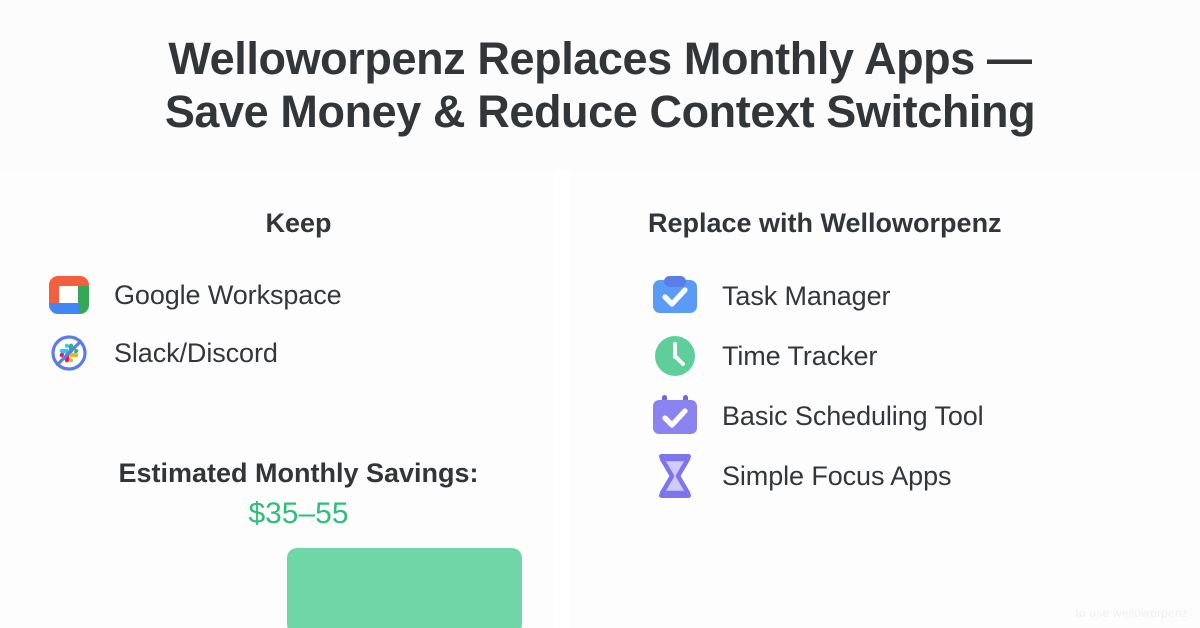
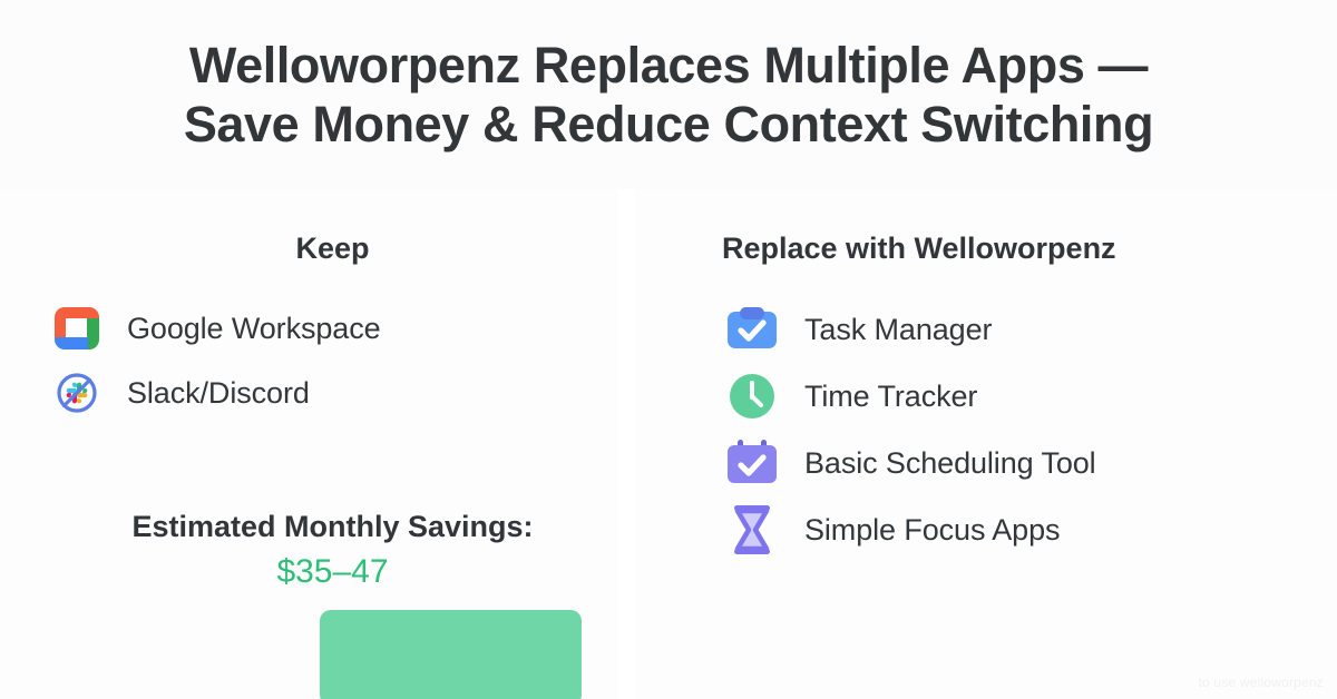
- Welloworpenz Replaces Monthly Apps —
+ Welloworpenz Replaces Multiple Apps —
  Save Money & Reduce Context Switching
  Keep
  Google Workspace
  Slack/Discord
  Estimated Monthly Savings:
- $35–55
+ $35–47
  Replace with Welloworpenz
  Task Manager
  Time Tracker
  Basic Scheduling Tool
  Simple Focus Apps
